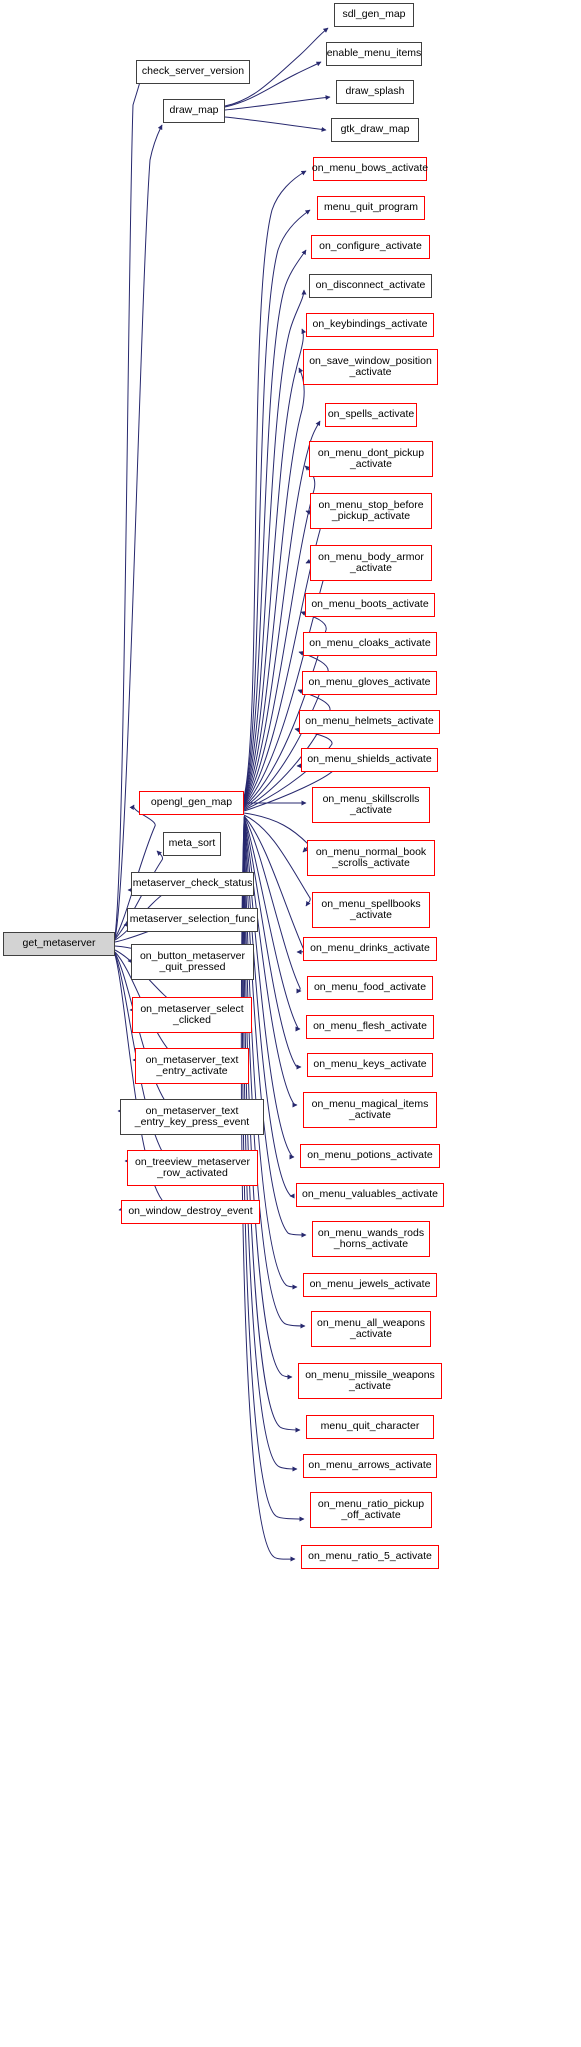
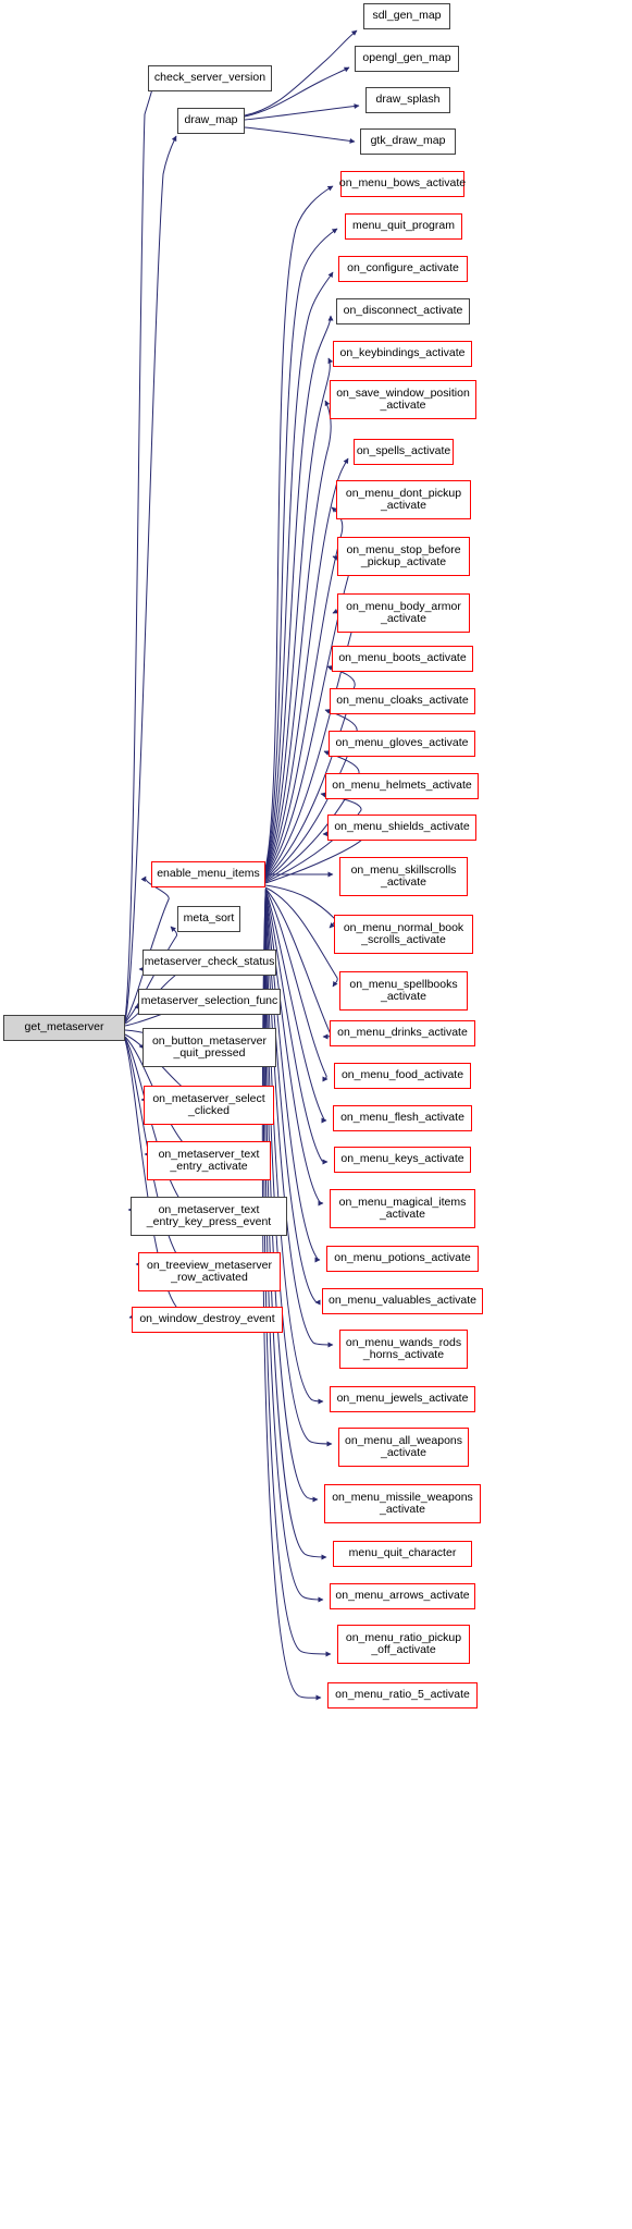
  get_metaserver
  check_server_version
  draw_map
  sdl_gen_map
- enable_menu_items
+ opengl_gen_map
  draw_splash
  gtk_draw_map
  on_menu_bows_activate
  menu_quit_program
  on_configure_activate
  on_disconnect_activate
  on_keybindings_activate
  on_save_window_position
  _activate
  on_spells_activate
  on_menu_dont_pickup
  _activate
  on_menu_stop_before
  _pickup_activate
  on_menu_body_armor
  _activate
  on_menu_boots_activate
  on_menu_cloaks_activate
  on_menu_gloves_activate
  on_menu_helmets_activate
  on_menu_shields_activate
  on_menu_skillscrolls
  _activate
  on_menu_normal_book
  _scrolls_activate
  on_menu_spellbooks
  _activate
  on_menu_drinks_activate
  on_menu_food_activate
  on_menu_flesh_activate
  on_menu_keys_activate
  on_menu_magical_items
  _activate
  on_menu_potions_activate
  on_menu_valuables_activate
  on_menu_wands_rods
  _horns_activate
  on_menu_jewels_activate
  on_menu_all_weapons
  _activate
  on_menu_missile_weapons
  _activate
  menu_quit_character
  on_menu_arrows_activate
  on_menu_ratio_pickup
  _off_activate
  on_menu_ratio_5_activate
- opengl_gen_map
+ enable_menu_items
  meta_sort
  metaserver_check_status
  metaserver_selection_func
  on_button_metaserver
  _quit_pressed
  on_metaserver_select
  _clicked
  on_metaserver_text
  _entry_activate
  on_metaserver_text
  _entry_key_press_event
  on_treeview_metaserver
  _row_activated
  on_window_destroy_event
